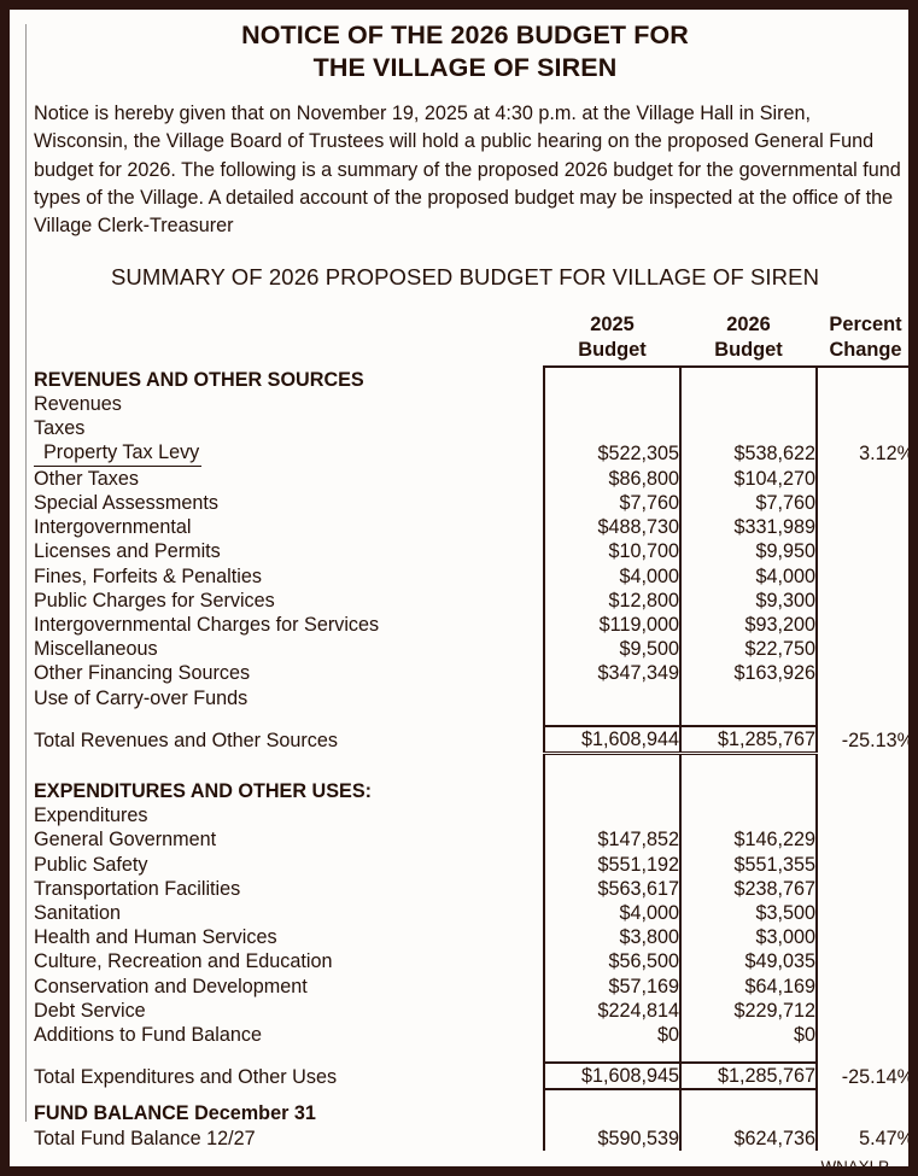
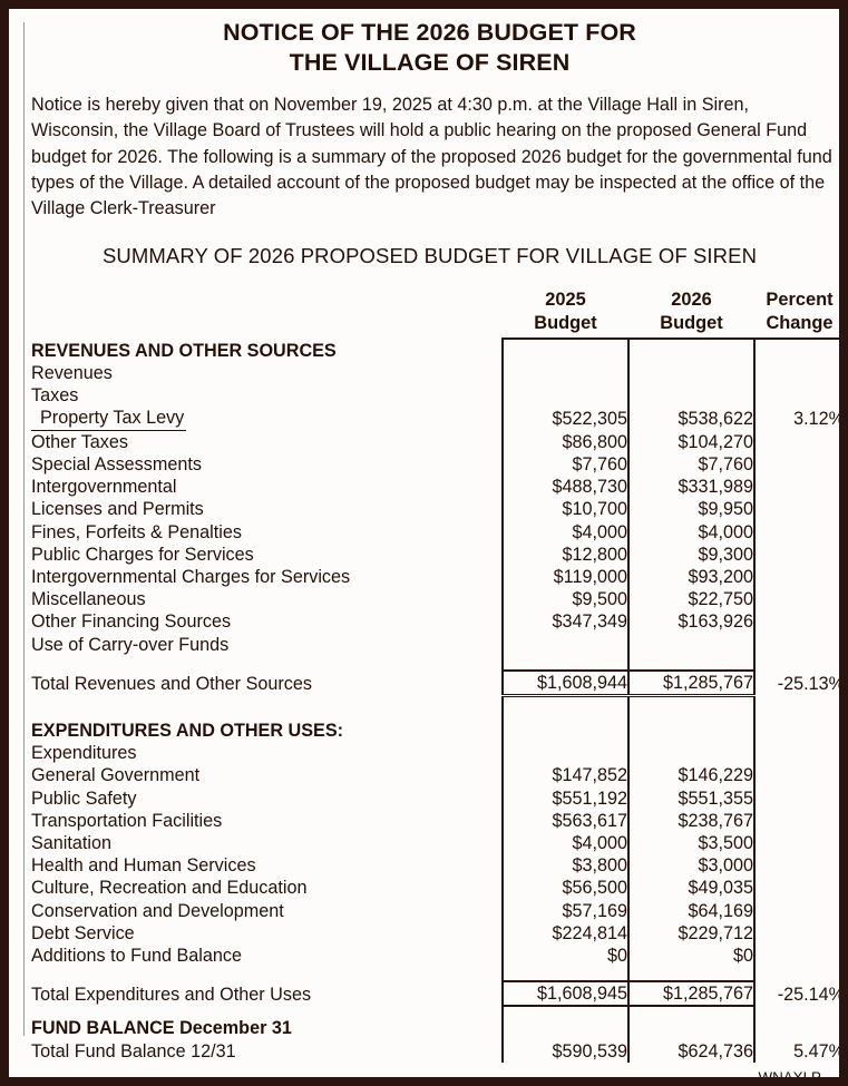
  NOTICE OF THE 2026 BUDGET FOR
  THE VILLAGE OF SIREN
  Notice is hereby given that on November 19, 2025 at 4:30 p.m. at the Village Hall in Siren, Wisconsin, the Village Board of Trustees will hold a public hearing on the proposed General Fund budget for 2026. The following is a summary of the proposed 2026 budget for the governmental fund types of the Village. A detailed account of the proposed budget may be inspected at the office of the Village Clerk-Treasurer
  SUMMARY OF 2026 PROPOSED BUDGET FOR VILLAGE OF SIREN
  	2025	2026	Percent
  	Budget	Budget	Change
  REVENUES AND OTHER SOURCES
  Revenues
  Taxes
  Property Tax Levy	$522,305	$538,622	3.12%
  Other Taxes	$86,800	$104,270
  Special Assessments	$7,760	$7,760
  Intergovernmental	$488,730	$331,989
  Licenses and Permits	$10,700	$9,950
  Fines, Forfeits & Penalties	$4,000	$4,000
  Public Charges for Services	$12,800	$9,300
  Intergovernmental Charges for Services	$119,000	$93,200
  Miscellaneous	$9,500	$22,750
  Other Financing Sources	$347,349	$163,926
  Use of Carry-over Funds
  Total Revenues and Other Sources	$1,608,944	$1,285,767	-25.13%
  EXPENDITURES AND OTHER USES:
  Expenditures
  General Government	$147,852	$146,229
  Public Safety	$551,192	$551,355
  Transportation Facilities	$563,617	$238,767
  Sanitation	$4,000	$3,500
  Health and Human Services	$3,800	$3,000
  Culture, Recreation and Education	$56,500	$49,035
  Conservation and Development	$57,169	$64,169
  Debt Service	$224,814	$229,712
  Additions to Fund Balance	$0	$0
  Total Expenditures and Other Uses	$1,608,945	$1,285,767	-25.14%
  FUND BALANCE December 31
- Total Fund Balance 12/27	$590,539	$624,736	5.47%
+ Total Fund Balance 12/31	$590,539	$624,736	5.47%
